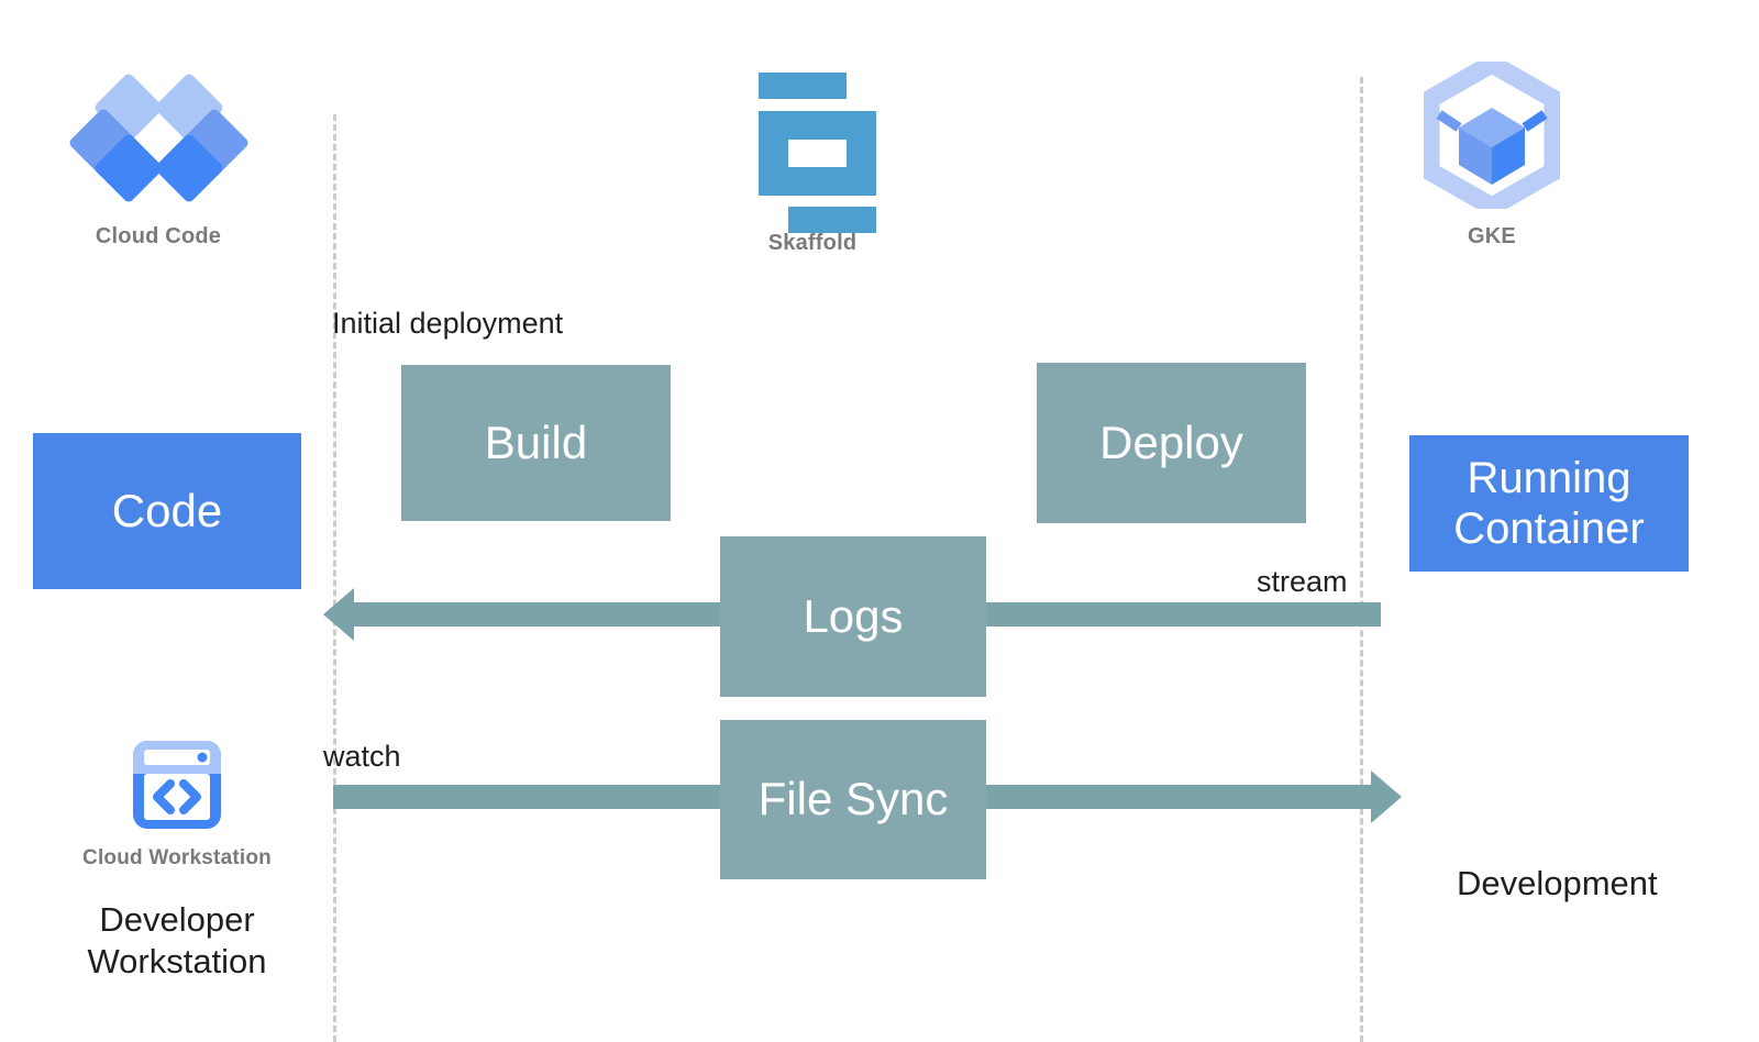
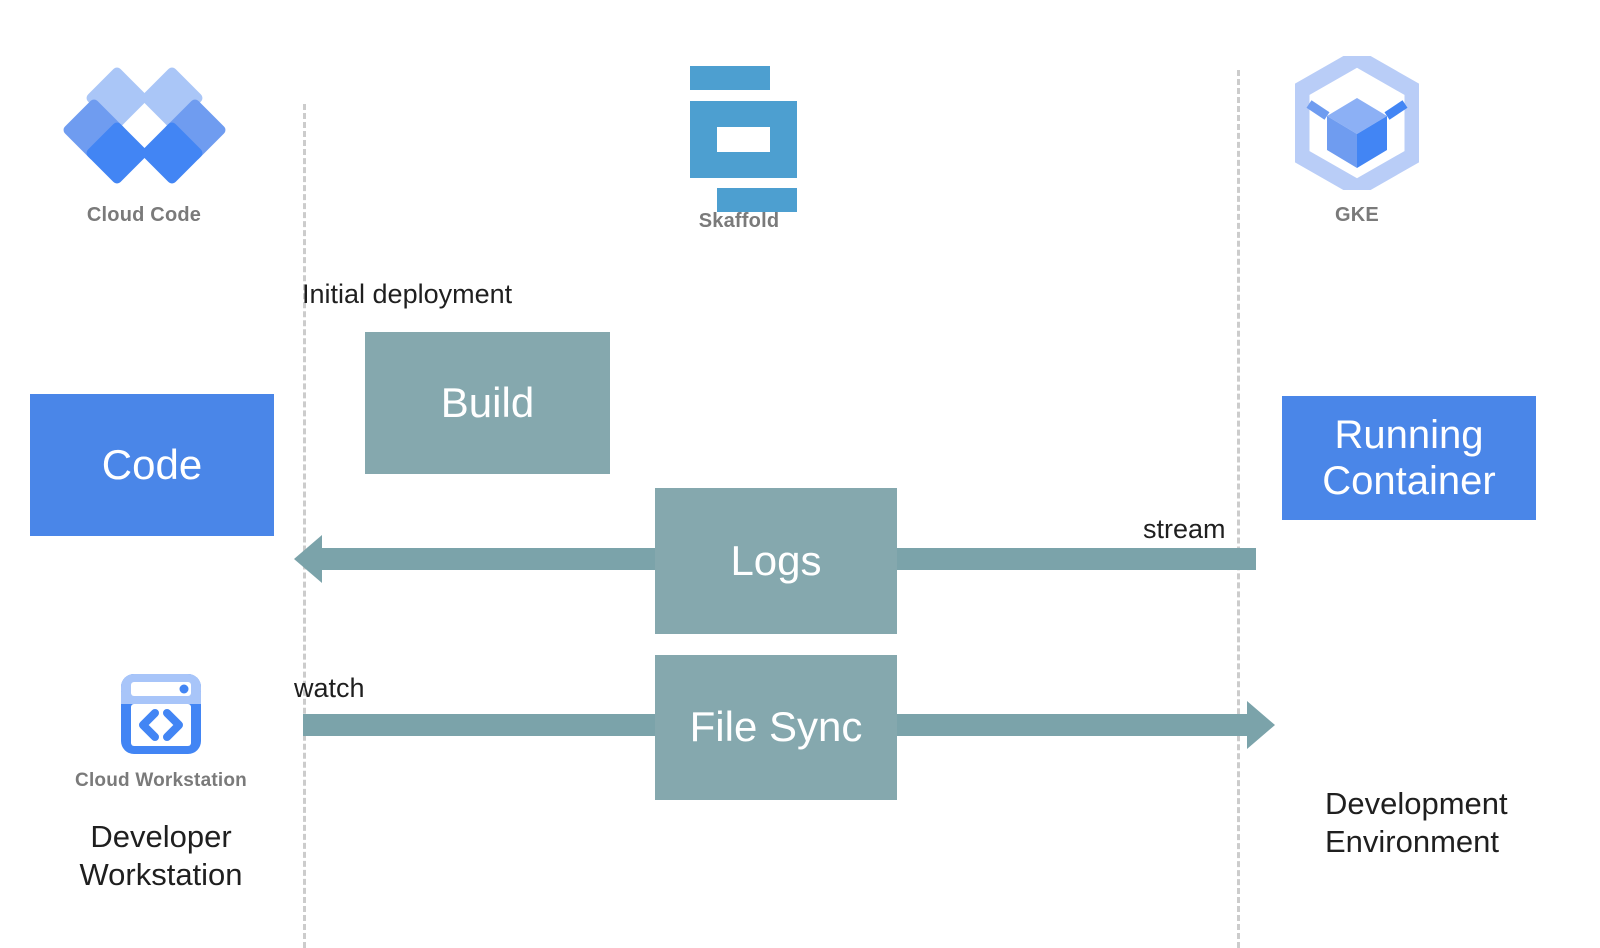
  Cloud Code
  Skaffold
  GKE
  Initial deployment
  Build
- Deploy
  Logs
  File Sync
  Code
  Running
  Container
  stream
  watch
  Cloud Workstation
  Developer
  Workstation
  Development
+ Environment
